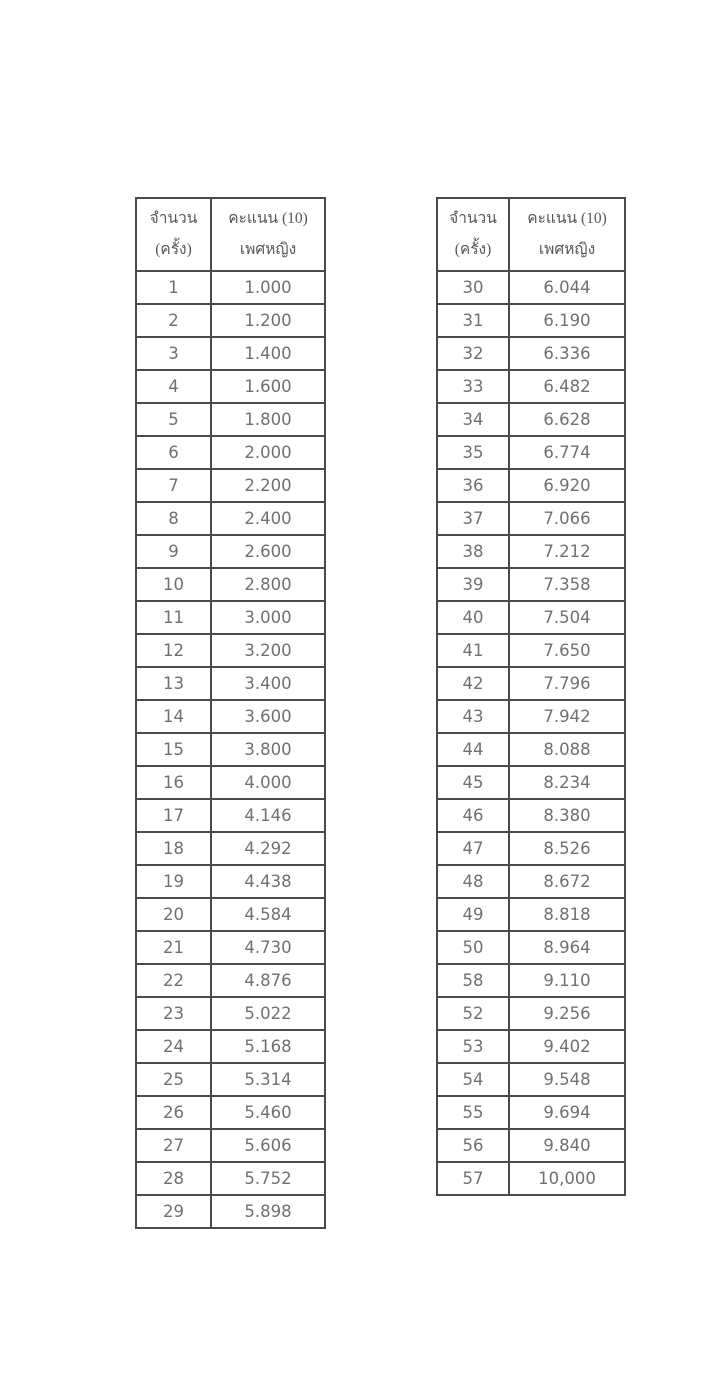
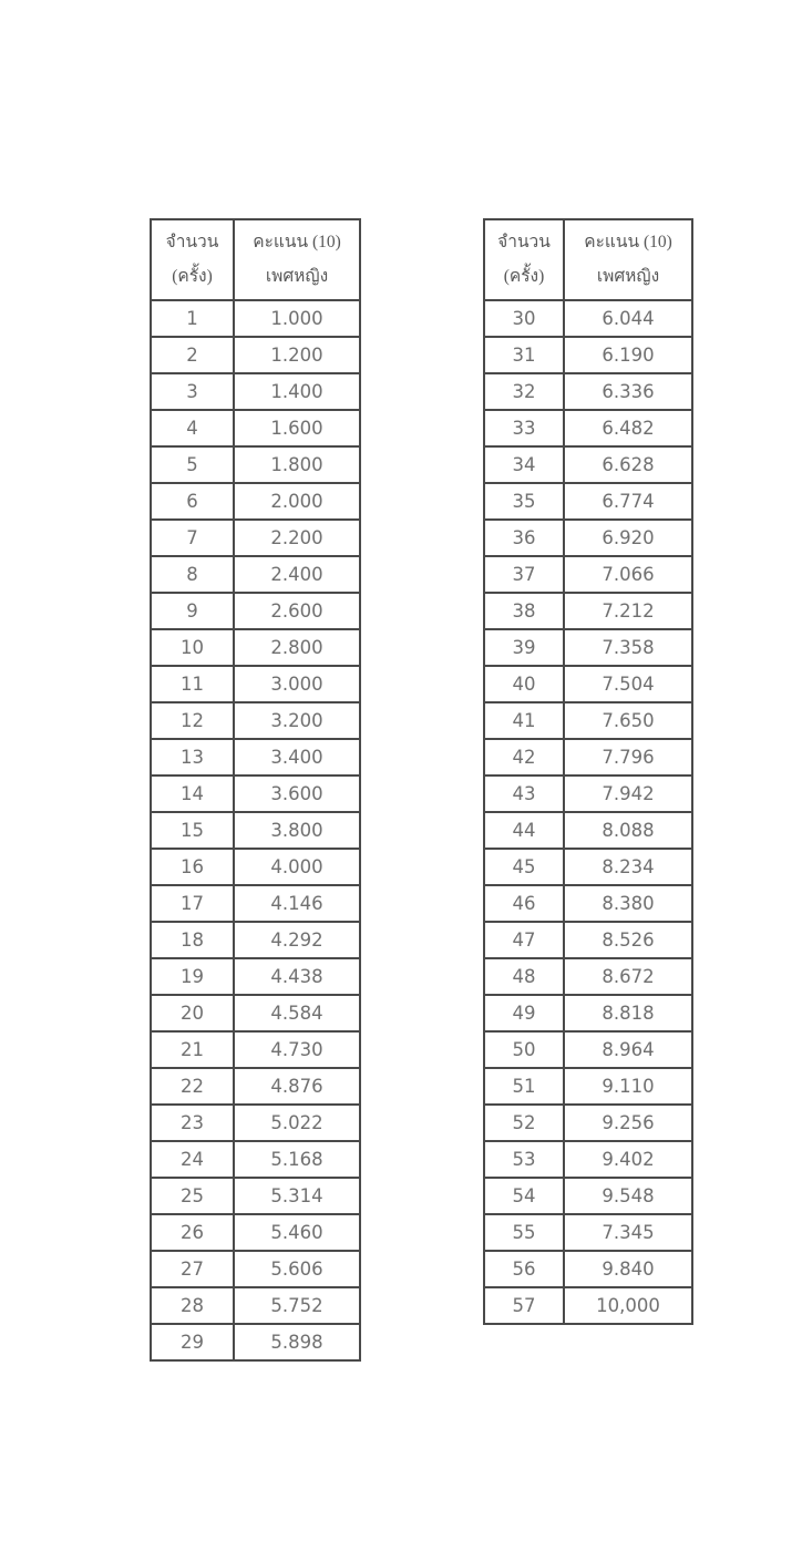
  จำนวน (ครั้ง)	คะแนน (10) เพศหญิง
  1	1.000
  2	1.200
  3	1.400
  4	1.600
  5	1.800
  6	2.000
  7	2.200
  8	2.400
  9	2.600
  10	2.800
  11	3.000
  12	3.200
  13	3.400
  14	3.600
  15	3.800
  16	4.000
  17	4.146
  18	4.292
  19	4.438
  20	4.584
  21	4.730
  22	4.876
  23	5.022
  24	5.168
  25	5.314
  26	5.460
  27	5.606
  28	5.752
  29	5.898
  จำนวน (ครั้ง)	คะแนน (10) เพศหญิง
  30	6.044
  31	6.190
  32	6.336
  33	6.482
  34	6.628
  35	6.774
  36	6.920
  37	7.066
  38	7.212
  39	7.358
  40	7.504
  41	7.650
  42	7.796
  43	7.942
  44	8.088
  45	8.234
  46	8.380
  47	8.526
  48	8.672
  49	8.818
  50	8.964
- 58	9.110
+ 51	9.110
  52	9.256
  53	9.402
  54	9.548
- 55	9.694
+ 55	7.345
  56	9.840
  57	10,000
